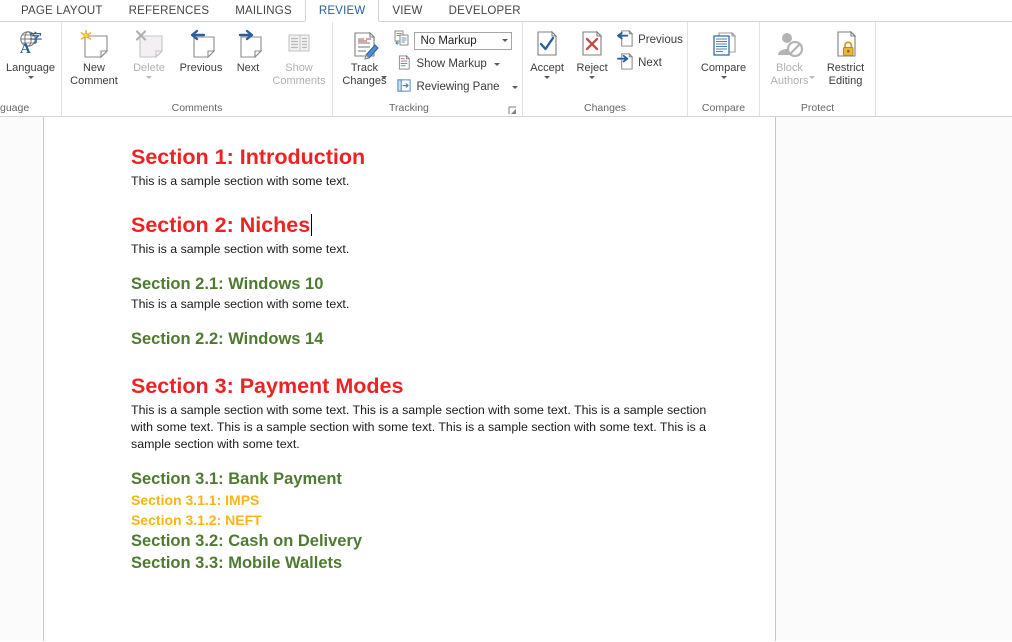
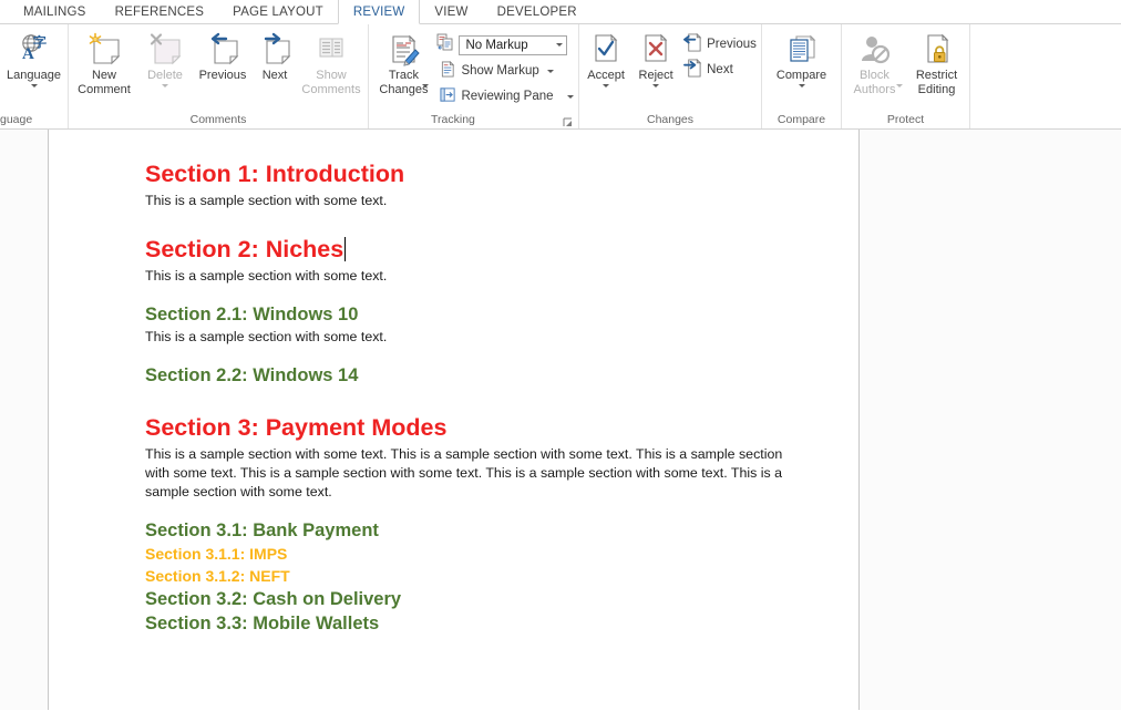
- PAGE LAYOUT
+ MAILINGS
  REFERENCES
- MAILINGS
+ PAGE LAYOUT
  REVIEW
  VIEW
  DEVELOPER
  A
  字
  Language
  guage
  New
  Comment
  Delete
  Previous
  Next
  Show
  Comments
  Comments
  Track
  Changes
  No Markup
  Show Markup
  Reviewing Pane
  Tracking
  Accept
  Reject
  Previous
  Next
  Changes
  Compare
  Compare
  Block
  Authors
  Restrict
  Editing
  Protect
  Section 1: Introduction
  This is a sample section with some text.
  Section 2: Niches
  This is a sample section with some text.
  Section 2.1: Windows 10
  This is a sample section with some text.
  Section 2.2: Windows 14
  Section 3: Payment Modes
  This is a sample section with some text. This is a sample section with some text. This is a sample section with some text. This is a sample section with some text. This is a sample section with some text. This is a sample section with some text.
  Section 3.1: Bank Payment
  Section 3.1.1: IMPS
  Section 3.1.2: NEFT
  Section 3.2: Cash on Delivery
  Section 3.3: Mobile Wallets
